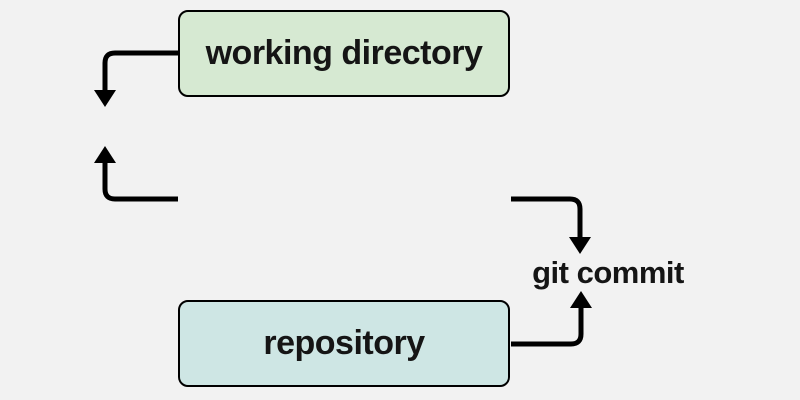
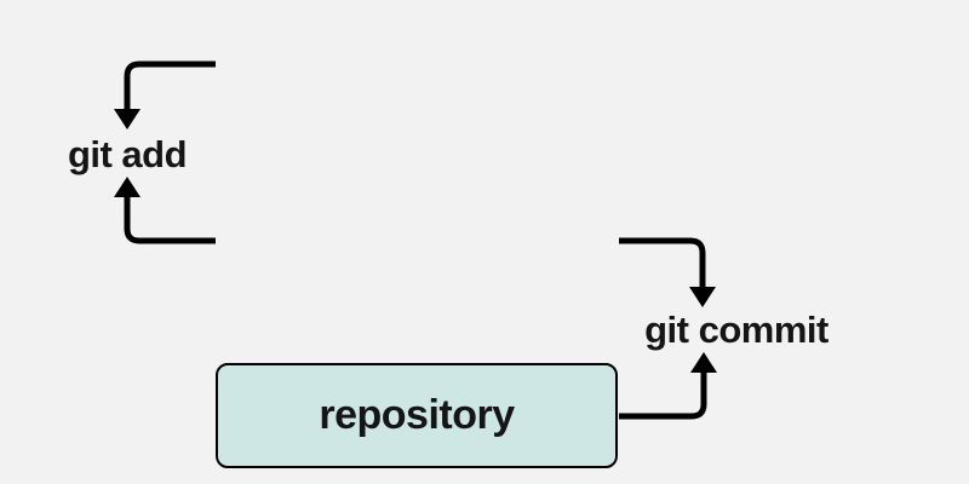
- working directory
  repository
+ git add
  git commit
